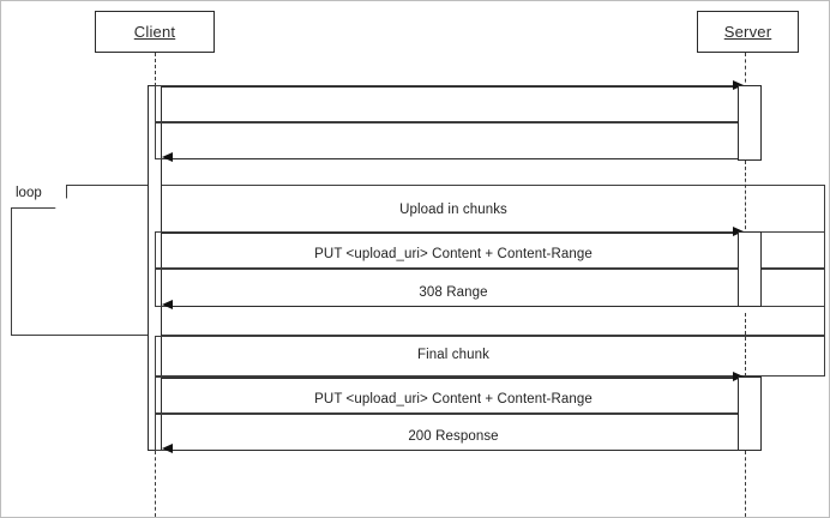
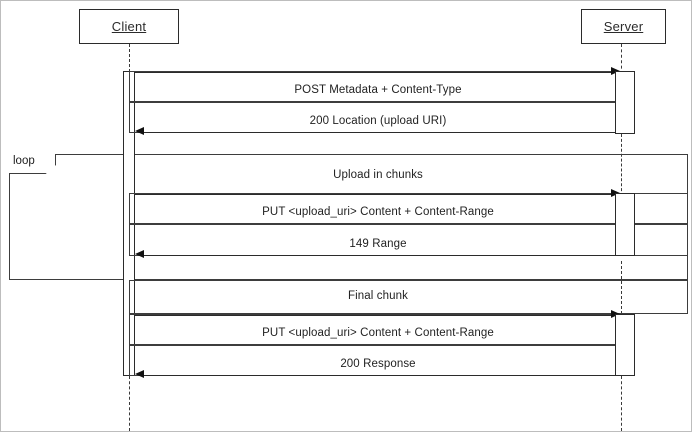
  Client
  Server
  loop
+ POST Metadata + Content-Type
+ 200 Location (upload URI)
  Upload in chunks
  PUT <upload_uri> Content + Content-Range
- 308 Range
+ 149 Range
  Final chunk
  PUT <upload_uri> Content + Content-Range
  200 Response
